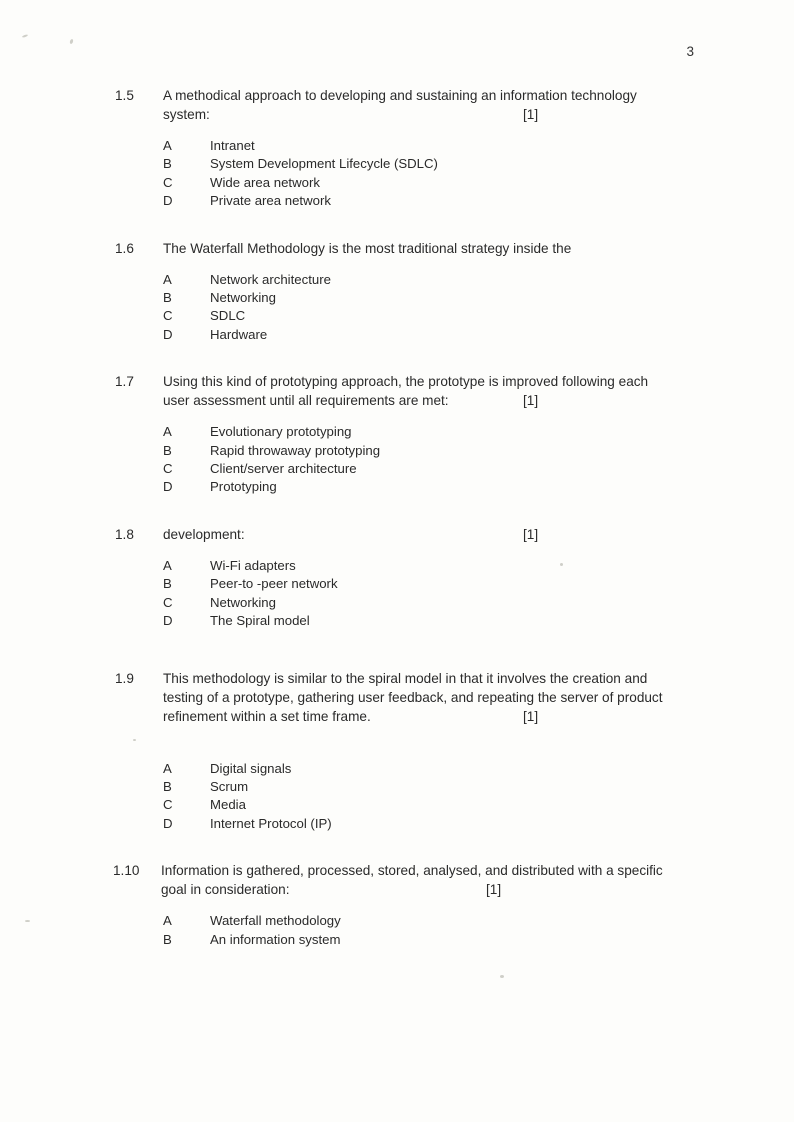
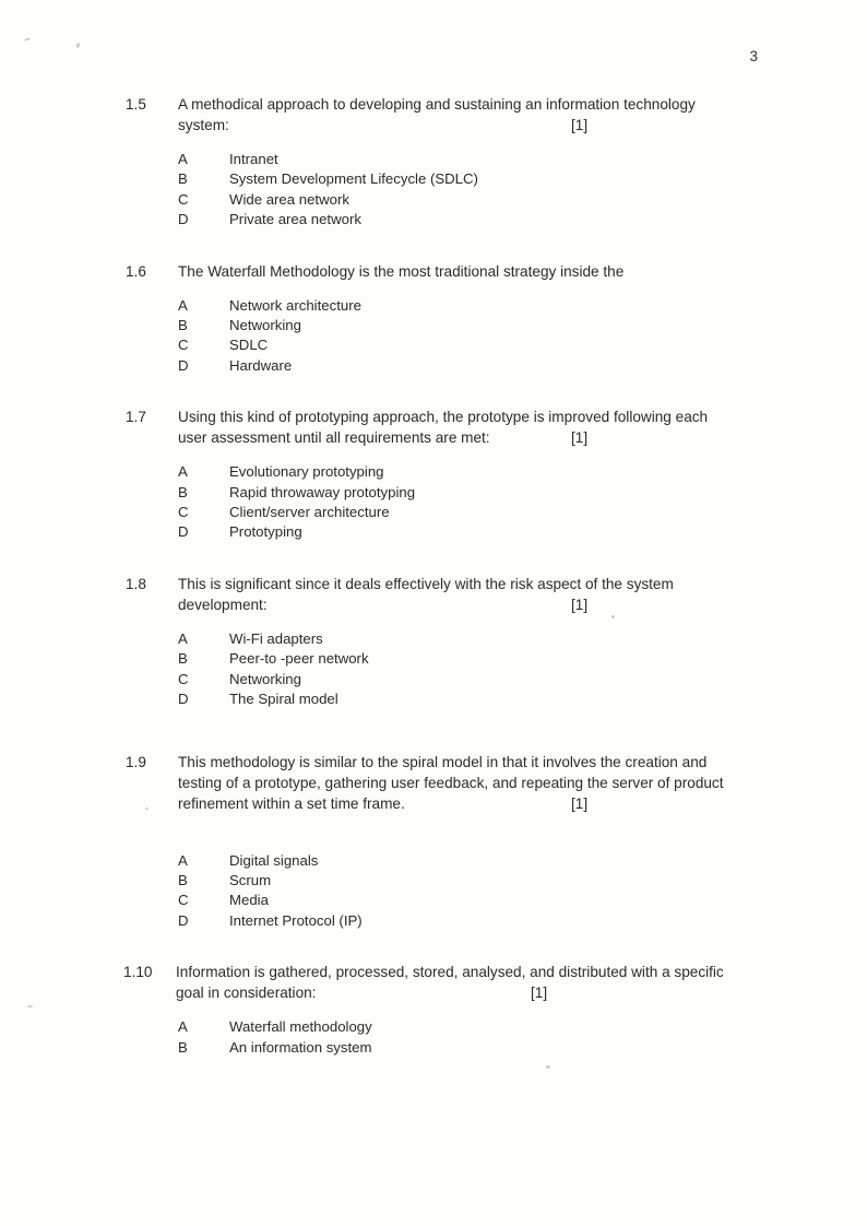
  3
  1.5
  A methodical approach to developing and sustaining an information technology
  system:
  [1]
  A
  Intranet
  B
  System Development Lifecycle (SDLC)
  C
  Wide area network
  D
  Private area network
  1.6
  The Waterfall Methodology is the most traditional strategy inside the
  A
  Network architecture
  B
  Networking
  C
  SDLC
  D
  Hardware
  1.7
  Using this kind of prototyping approach, the prototype is improved following each
  user assessment until all requirements are met:
  [1]
  A
  Evolutionary prototyping
  B
  Rapid throwaway prototyping
  C
  Client/server architecture
  D
  Prototyping
  1.8
+ This is significant since it deals effectively with the risk aspect of the system
  development:
  [1]
  A
  Wi-Fi adapters
  B
  Peer-to -peer network
  C
  Networking
  D
  The Spiral model
  1.9
  This methodology is similar to the spiral model in that it involves the creation and
  testing of a prototype, gathering user feedback, and repeating the server of product
  refinement within a set time frame.
  [1]
  A
  Digital signals
  B
  Scrum
  C
  Media
  D
  Internet Protocol (IP)
  1.10
  Information is gathered, processed, stored, analysed, and distributed with a specific
  goal in consideration:
  [1]
  A
  Waterfall methodology
  B
  An information system
